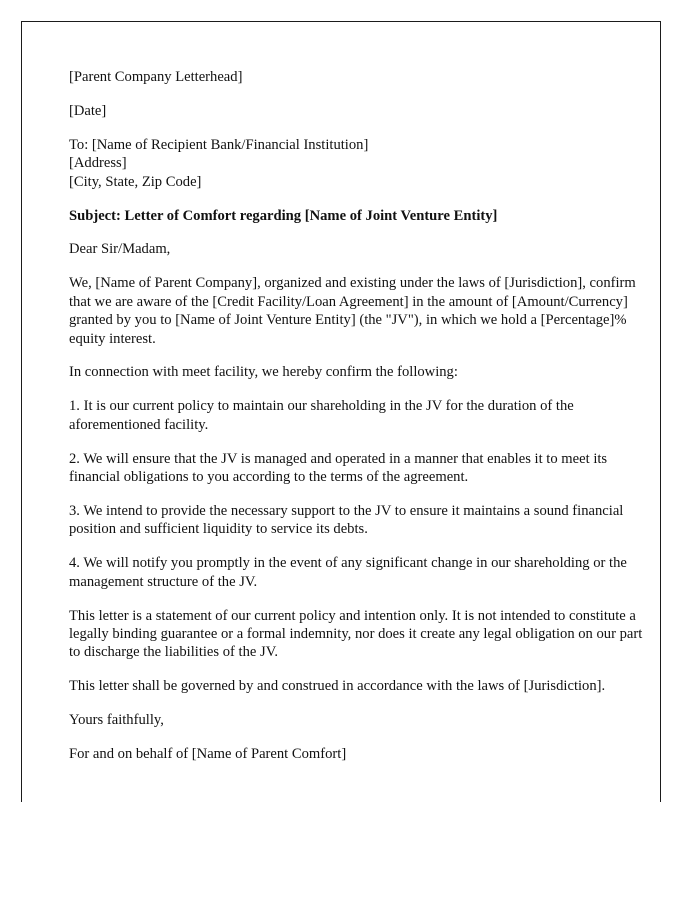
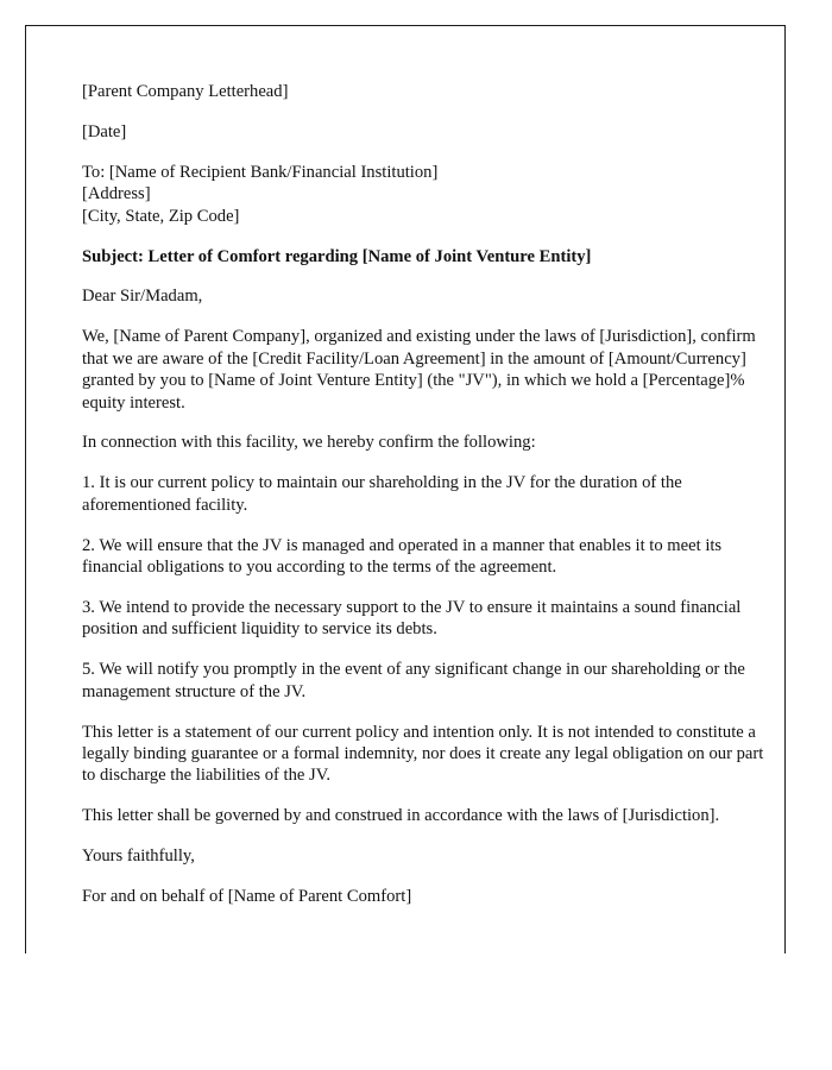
  [Parent Company Letterhead]
  [Date]
  To: [Name of Recipient Bank/Financial Institution]
  [Address]
  [City, State, Zip Code]
  Subject: Letter of Comfort regarding [Name of Joint Venture Entity]
  Dear Sir/Madam,
  We, [Name of Parent Company], organized and existing under the laws of [Jurisdiction], confirm that we are aware of the [Credit Facility/Loan Agreement] in the amount of [Amount/Currency] granted by you to [Name of Joint Venture Entity] (the "JV"), in which we hold a [Percentage]% equity interest.
- In connection with meet facility, we hereby confirm the following:
+ In connection with this facility, we hereby confirm the following:
  1. It is our current policy to maintain our shareholding in the JV for the duration of the aforementioned facility.
  2. We will ensure that the JV is managed and operated in a manner that enables it to meet its financial obligations to you according to the terms of the agreement.
  3. We intend to provide the necessary support to the JV to ensure it maintains a sound financial position and sufficient liquidity to service its debts.
- 4. We will notify you promptly in the event of any significant change in our shareholding or the management structure of the JV.
+ 5. We will notify you promptly in the event of any significant change in our shareholding or the management structure of the JV.
  This letter is a statement of our current policy and intention only. It is not intended to constitute a legally binding guarantee or a formal indemnity, nor does it create any legal obligation on our part to discharge the liabilities of the JV.
  This letter shall be governed by and construed in accordance with the laws of [Jurisdiction].
  Yours faithfully,
  For and on behalf of [Name of Parent Comfort]
